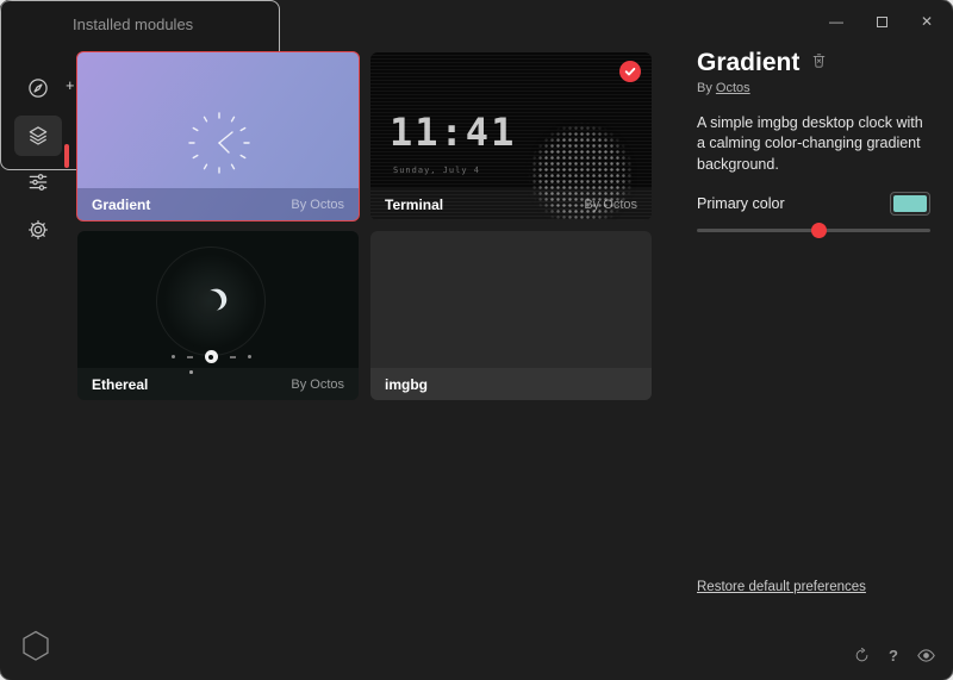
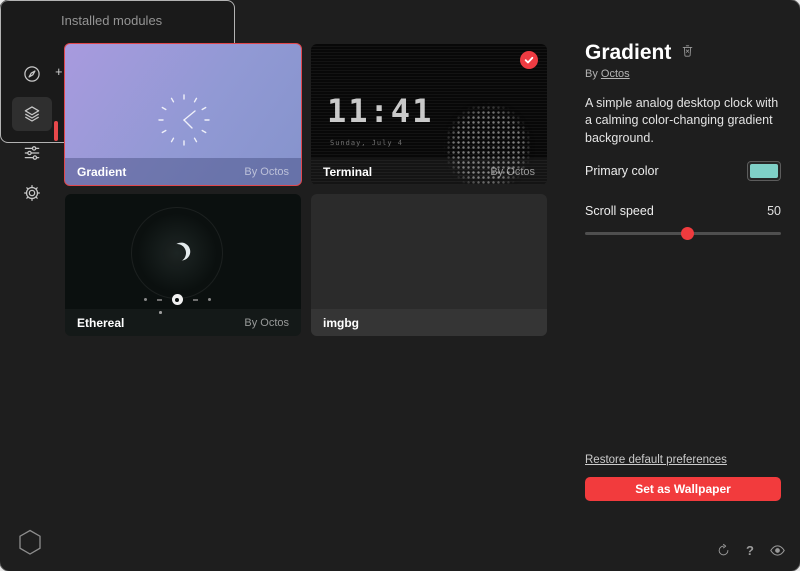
  Installed modules
- —
- ✕
  Gradient
  By Octos
  Terminal
  By Octos
  Ethereal
  By Octos
  imgbg
  Gradient
  By Octos
- A simple imgbg desktop clock with a calming color-changing gradient background.
+ A simple analog desktop clock with a calming color-changing gradient background.
  Primary color
+ Scroll speed
+ 50
  Restore default preferences
+ Set as Wallpaper
  ?
